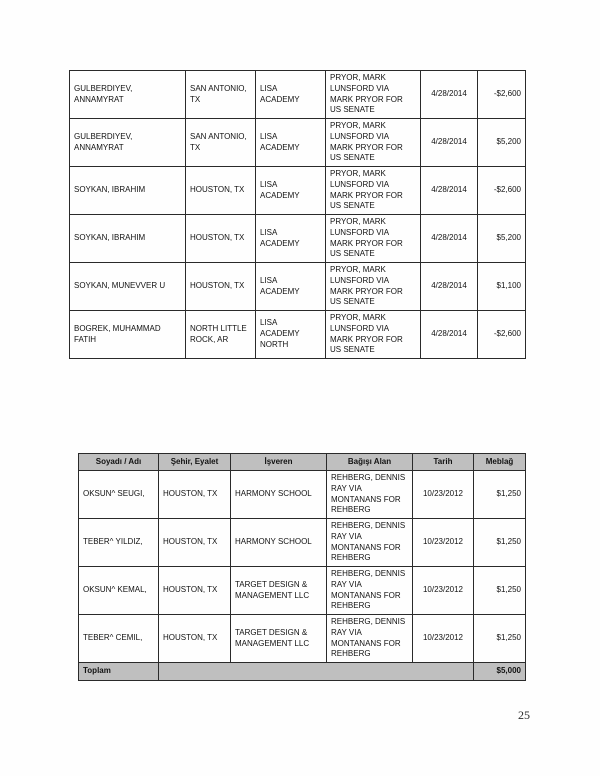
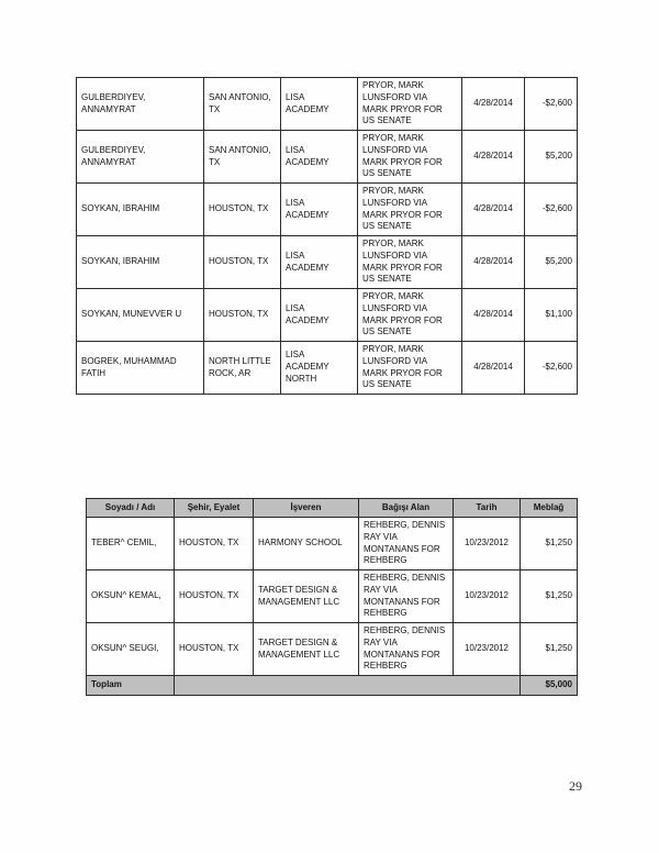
  GULBERDIYEV, ANNAMYRAT	SAN ANTONIO, TX	LISA ACADEMY	PRYOR, MARK LUNSFORD VIA MARK PRYOR FOR US SENATE	4/28/2014	-$2,600
  GULBERDIYEV, ANNAMYRAT	SAN ANTONIO, TX	LISA ACADEMY	PRYOR, MARK LUNSFORD VIA MARK PRYOR FOR US SENATE	4/28/2014	$5,200
  SOYKAN, IBRAHIM	HOUSTON, TX	LISA ACADEMY	PRYOR, MARK LUNSFORD VIA MARK PRYOR FOR US SENATE	4/28/2014	-$2,600
  SOYKAN, IBRAHIM	HOUSTON, TX	LISA ACADEMY	PRYOR, MARK LUNSFORD VIA MARK PRYOR FOR US SENATE	4/28/2014	$5,200
  SOYKAN, MUNEVVER U	HOUSTON, TX	LISA ACADEMY	PRYOR, MARK LUNSFORD VIA MARK PRYOR FOR US SENATE	4/28/2014	$1,100
  BOGREK, MUHAMMAD FATIH	NORTH LITTLE ROCK, AR	LISA ACADEMY NORTH	PRYOR, MARK LUNSFORD VIA MARK PRYOR FOR US SENATE	4/28/2014	-$2,600
  Soyadı / Adı	Şehir, Eyalet	İşveren	Bağışı Alan	Tarih	Meblağ
- OKSUN^ SEUGI,	HOUSTON, TX	HARMONY SCHOOL	REHBERG, DENNIS RAY VIA MONTANANS FOR REHBERG	10/23/2012	$1,250
+ TEBER^ CEMIL,	HOUSTON, TX	HARMONY SCHOOL	REHBERG, DENNIS RAY VIA MONTANANS FOR REHBERG	10/23/2012	$1,250
- TEBER^ YILDIZ,	HOUSTON, TX	HARMONY SCHOOL	REHBERG, DENNIS RAY VIA MONTANANS FOR REHBERG	10/23/2012	$1,250
  OKSUN^ KEMAL,	HOUSTON, TX	TARGET DESIGN & MANAGEMENT LLC	REHBERG, DENNIS RAY VIA MONTANANS FOR REHBERG	10/23/2012	$1,250
- TEBER^ CEMIL,	HOUSTON, TX	TARGET DESIGN & MANAGEMENT LLC	REHBERG, DENNIS RAY VIA MONTANANS FOR REHBERG	10/23/2012	$1,250
+ OKSUN^ SEUGI,	HOUSTON, TX	TARGET DESIGN & MANAGEMENT LLC	REHBERG, DENNIS RAY VIA MONTANANS FOR REHBERG	10/23/2012	$1,250
  Toplam		$5,000
- 25
+ 29
